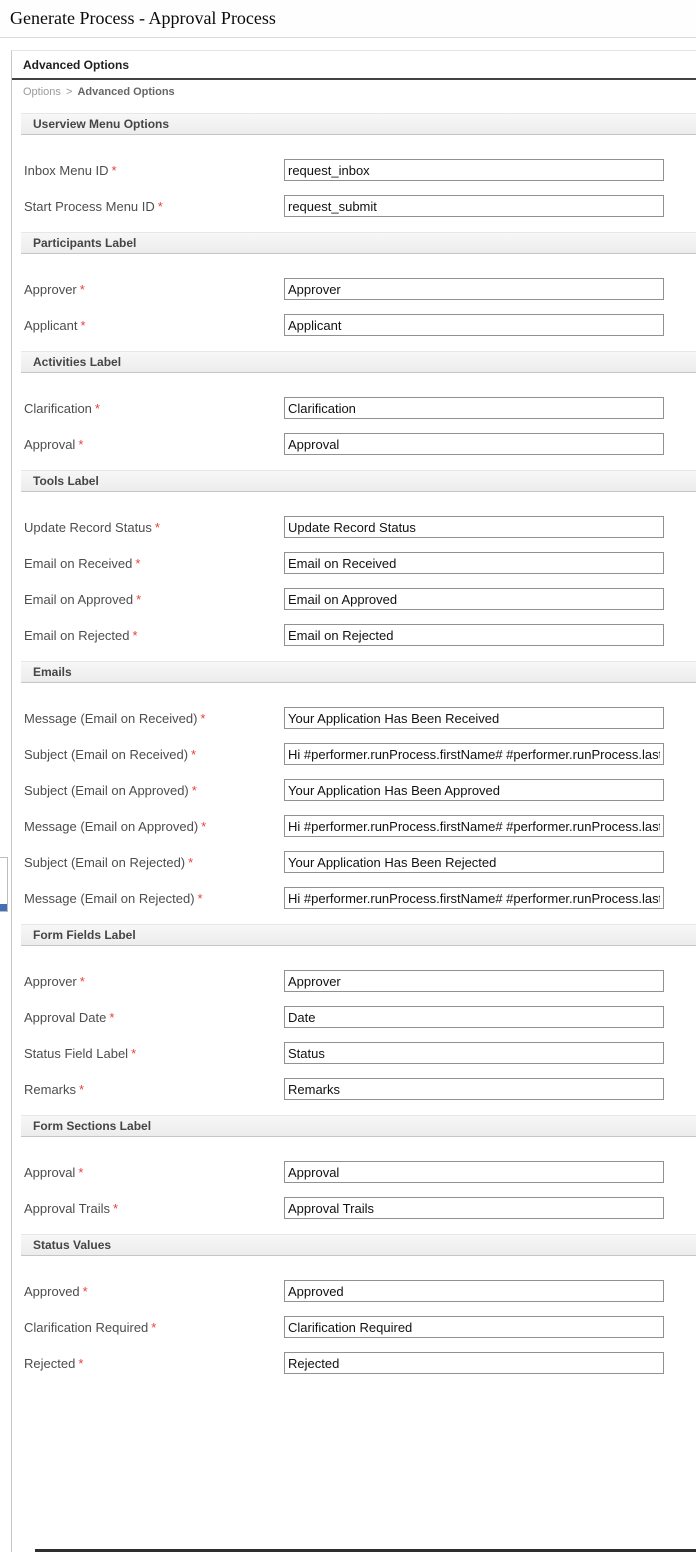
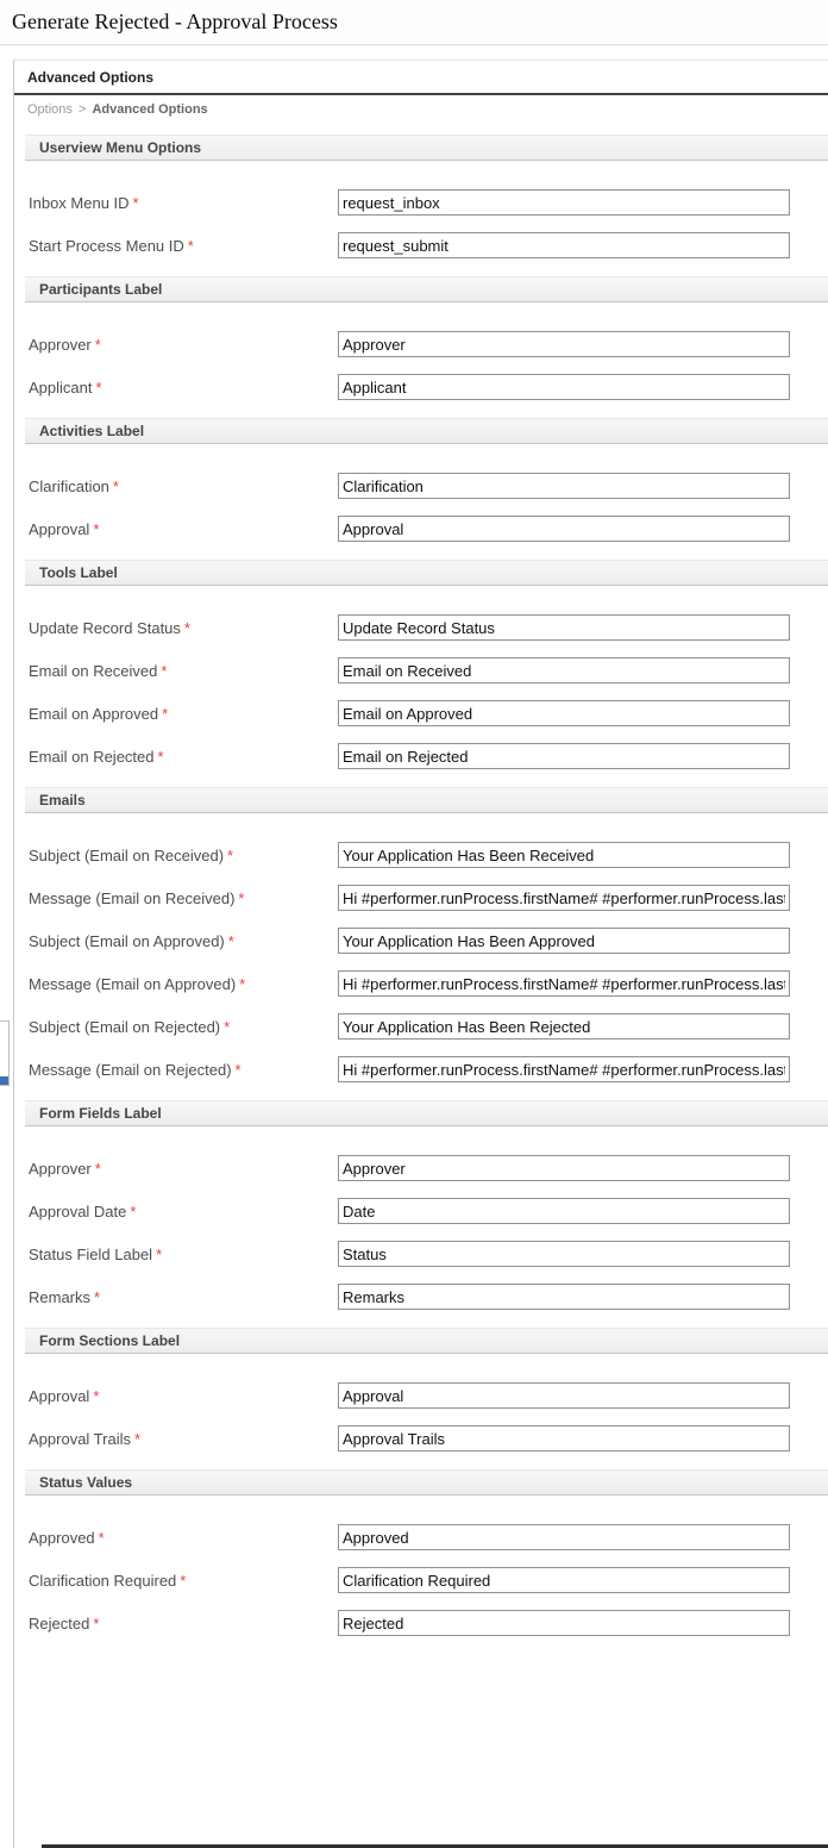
- Generate Process - Approval Process
+ Generate Rejected - Approval Process
  Advanced Options
  Options > Advanced Options
  Userview Menu Options
  Inbox Menu ID *
  request_inbox
  Start Process Menu ID *
  request_submit
  Participants Label
  Approver *
  Approver
  Applicant *
  Applicant
  Activities Label
  Clarification *
  Clarification
  Approval *
  Approval
  Tools Label
  Update Record Status *
  Update Record Status
  Email on Received *
  Email on Received
  Email on Approved *
  Email on Approved
  Email on Rejected *
  Email on Rejected
  Emails
- Message (Email on Received) *
+ Subject (Email on Received) *
  Your Application Has Been Received
- Subject (Email on Received) *
+ Message (Email on Received) *
  Hi #performer.runProcess.firstName# #performer.runProcess.las
  Subject (Email on Approved) *
  Your Application Has Been Approved
  Message (Email on Approved) *
  Hi #performer.runProcess.firstName# #performer.runProcess.las
  Subject (Email on Rejected) *
  Your Application Has Been Rejected
  Message (Email on Rejected) *
  Hi #performer.runProcess.firstName# #performer.runProcess.las
  Form Fields Label
  Approver *
  Approver
  Approval Date *
  Date
  Status Field Label *
  Status
  Remarks *
  Remarks
  Form Sections Label
  Approval *
  Approval
  Approval Trails *
  Approval Trails
  Status Values
  Approved *
  Approved
  Clarification Required *
  Clarification Required
  Rejected *
  Rejected
